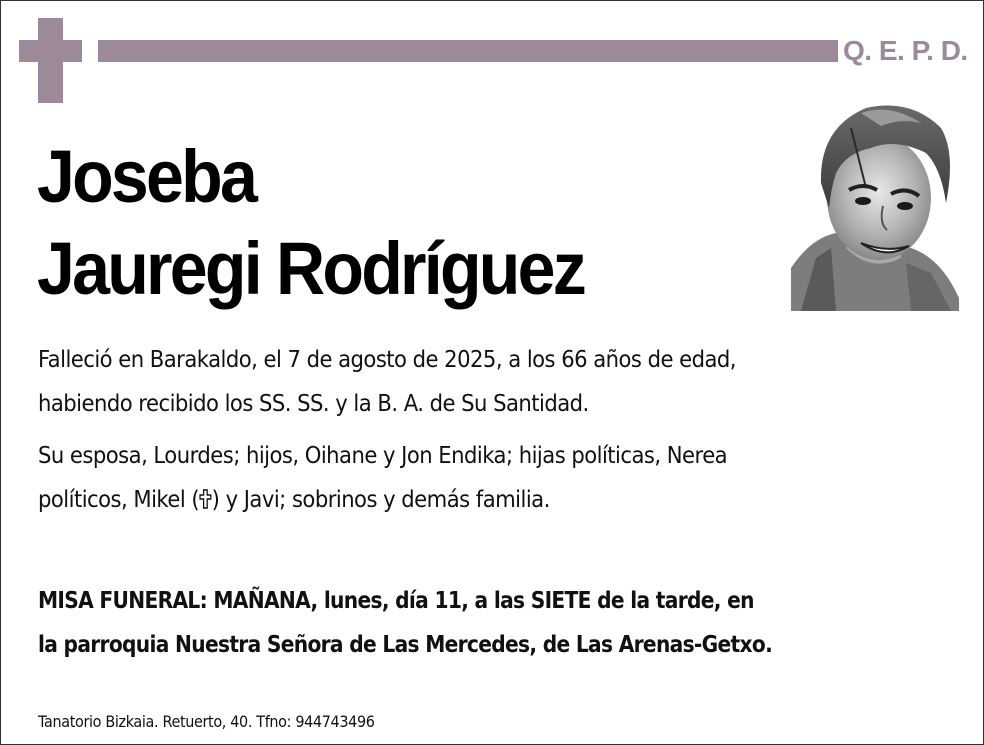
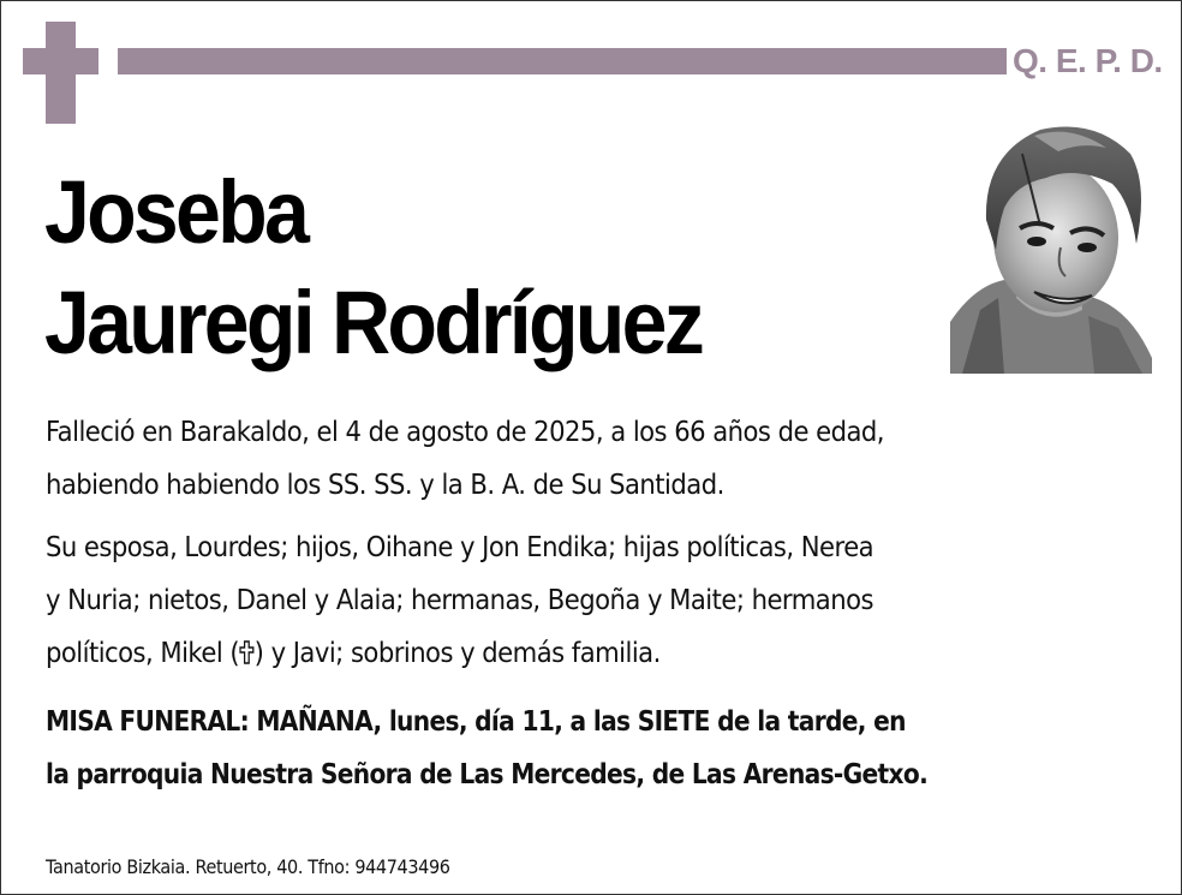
  Q. E. P. D.
  Joseba
  Jauregi Rodríguez
- Falleció en Barakaldo, el 7 de agosto de 2025, a los 66 años de edad,
+ Falleció en Barakaldo, el 4 de agosto de 2025, a los 66 años de edad,
- habiendo recibido los SS. SS. y la B. A. de Su Santidad.
+ habiendo habiendo los SS. SS. y la B. A. de Su Santidad.
  Su esposa, Lourdes; hijos, Oihane y Jon Endika; hijas políticas, Nerea
+ y Nuria; nietos, Danel y Alaia; hermanas, Begoña y Maite; hermanos
  políticos, Mikel ( ) y Javi; sobrinos y demás familia.
  MISA FUNERAL: MAÑANA, lunes, día 11, a las SIETE de la tarde, en
  la parroquia Nuestra Señora de Las Mercedes, de Las Arenas-Getxo.
  Tanatorio Bizkaia. Retuerto, 40. Tfno: 944743496
